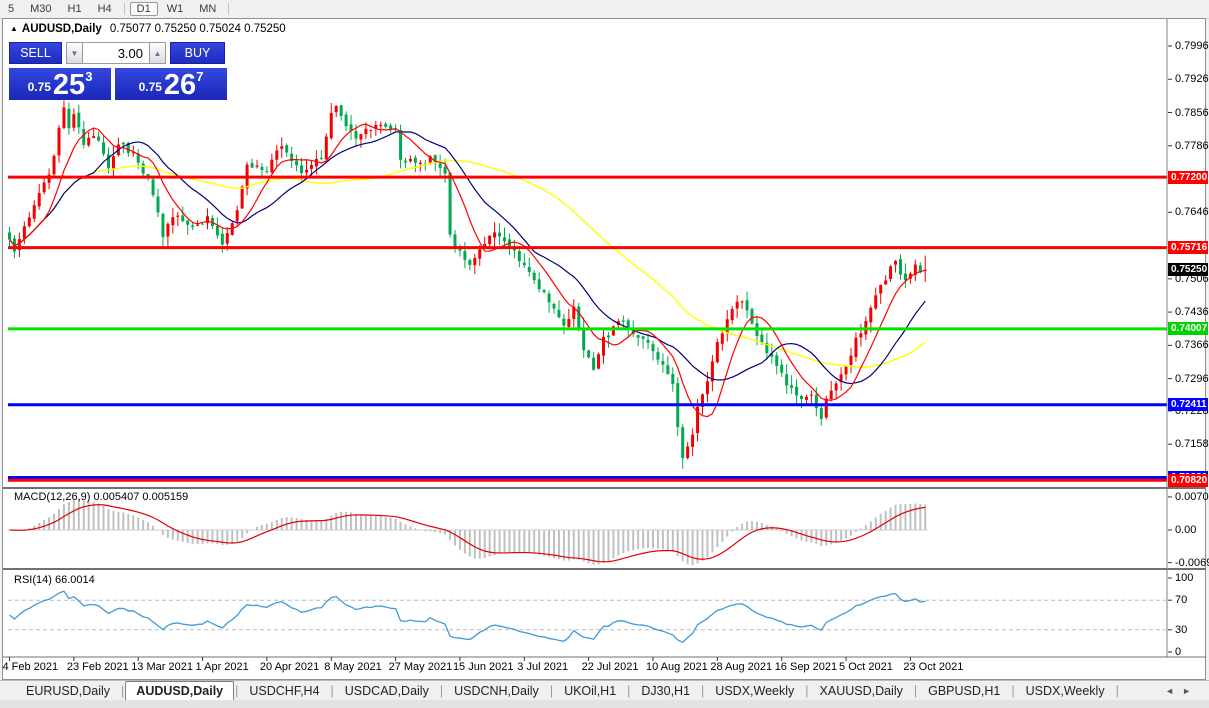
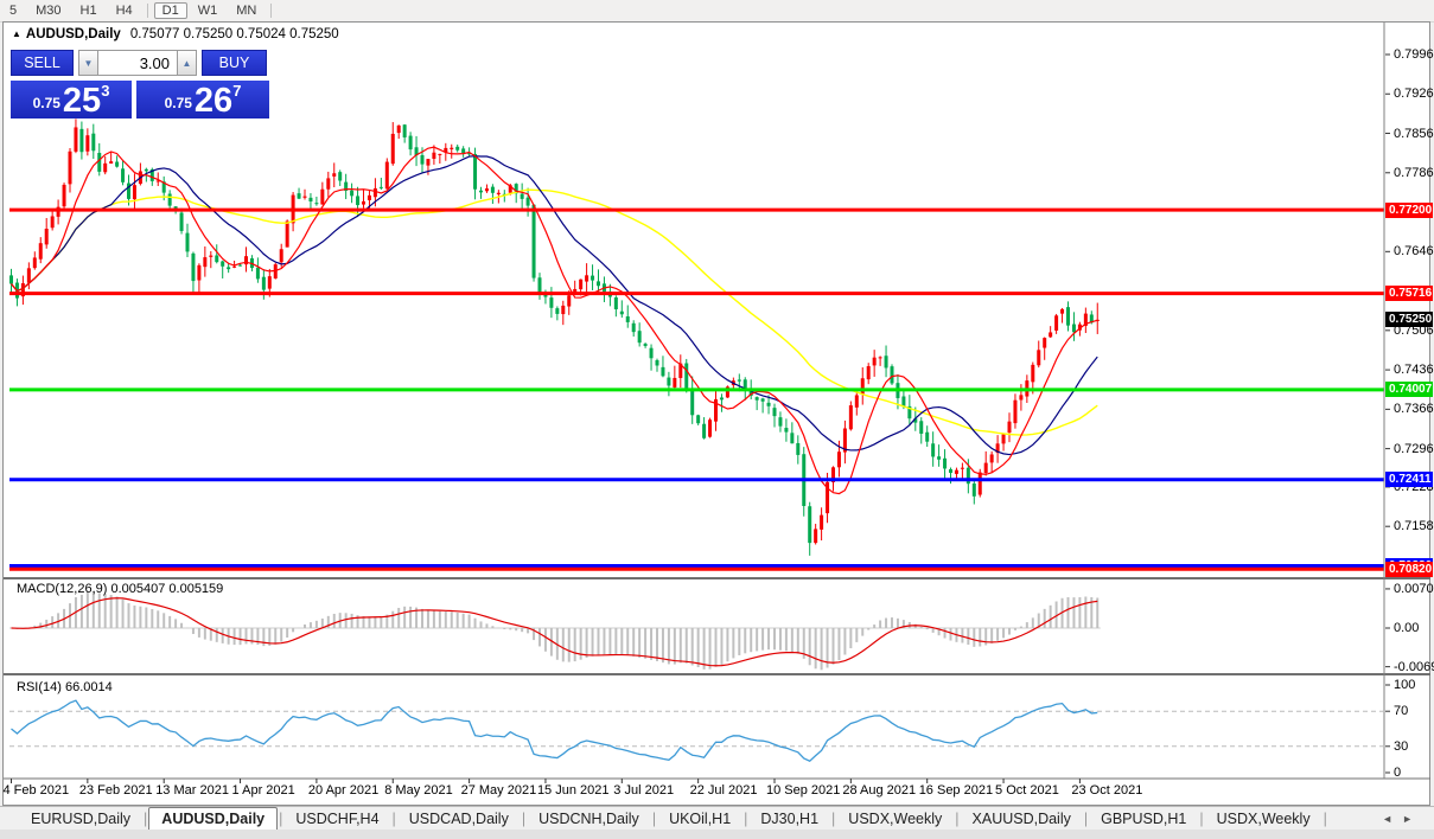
  5
  M30
  H1
  H4
  D1
  W1
  MN
  0.7996
  0.7926
  0.7856
  0.7786
  0.7646
  0.7506
  0.7436
  0.7366
  0.7296
  0.7158
  0.77200
  0.75716
  0.75250
  0.74007
  0.72411
  0.70820
  0.0070
  0.00
  100
  70
  30
  0
  MACD(12,26,9) 0.005407 0.005159
  RSI(14) 66.0014
  4 Feb 2021
  23 Feb 2021
  13 Mar 2021
  1 Apr 2021
  20 Apr 2021
  8 May 2021
  27 May 2021
  15 Jun 2021
  3 Jul 2021
  22 Jul 2021
- 10 Aug 2021
+ 10 Sep 2021
  28 Aug 2021
  16 Sep 2021
  5 Oct 2021
  23 Oct 2021
  ▲ AUDUSD,Daily 0.75077 0.75250 0.75024 0.75250
  SELL
  ▼
  3.00
  ▲
  BUY
  0.75
  25
  3
  0.75
  26
  7
  EURUSD,Daily
  |
  AUDUSD,Daily
  |
  USDCHF,H4
  |
  USDCAD,Daily
  |
  USDCNH,Daily
  |
  UKOil,H1
  |
  DJ30,H1
  |
  USDX,Weekly
  |
  XAUUSD,Daily
  |
  GBPUSD,H1
  |
  USDX,Weekly
  |
  ◄►
